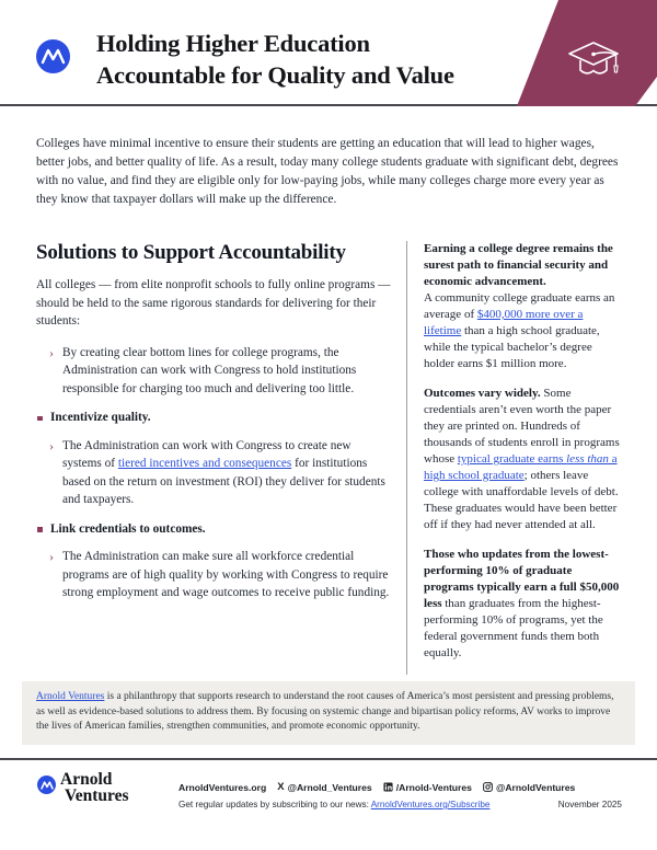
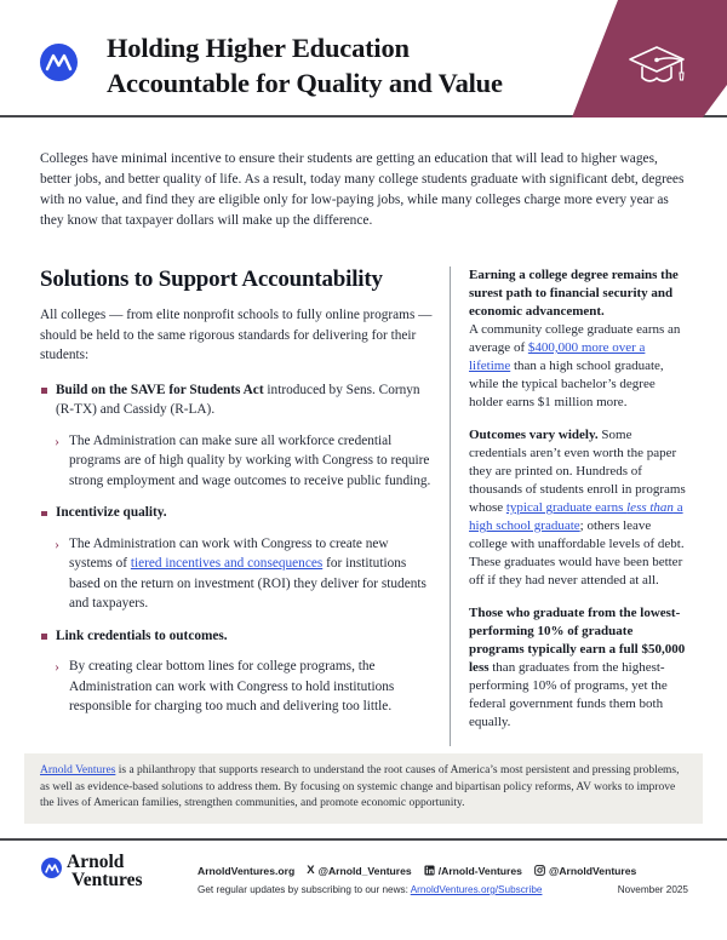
  Holding Higher Education
  Accountable for Quality and Value
  Colleges have minimal incentive to ensure their students are getting an education that will lead to higher wages, better jobs, and better quality of life. As a result, today many college students graduate with significant debt, degrees with no value, and find they are eligible only for low-paying jobs, while many colleges charge more every year as they know that taxpayer dollars will make up the difference.
  Solutions to Support Accountability
  All colleges — from elite nonprofit schools to fully online programs — should be held to the same rigorous standards for delivering for their students:
+ Build on the SAVE for Students Act introduced by Sens. Cornyn (R-TX) and Cassidy (R-LA).
- By creating clear bottom lines for college programs, the Administration can work with Congress to hold institutions responsible for charging too much and delivering too little.
+ The Administration can make sure all workforce credential programs are of high quality by working with Congress to require strong employment and wage outcomes to receive public funding.
  Incentivize quality.
  The Administration can work with Congress to create new systems of tiered incentives and consequences for institutions based on the return on investment (ROI) they deliver for students and taxpayers.
  Link credentials to outcomes.
- The Administration can make sure all workforce credential programs are of high quality by working with Congress to require strong employment and wage outcomes to receive public funding.
+ By creating clear bottom lines for college programs, the Administration can work with Congress to hold institutions responsible for charging too much and delivering too little.
  Earning a college degree remains the surest path to financial security and economic advancement.
  A community college graduate earns an average of $400,000 more over a lifetime than a high school graduate, while the typical bachelor’s degree holder earns $1 million more.
  Outcomes vary widely. Some credentials aren’t even worth the paper they are printed on. Hundreds of thousands of students enroll in programs whose typical graduate earns less than a high school graduate; others leave college with unaffordable levels of debt. These graduates would have been better off if they had never attended at all.
- Those who updates from the lowest-performing 10% of graduate programs typically earn a full $50,000 less than graduates from the highest-performing 10% of programs, yet the federal government funds them both equally.
+ Those who graduate from the lowest-performing 10% of graduate programs typically earn a full $50,000 less than graduates from the highest-performing 10% of programs, yet the federal government funds them both equally.
  Arnold Ventures is a philanthropy that supports research to understand the root causes of America’s most persistent and pressing problems, as well as evidence-based solutions to address them. By focusing on systemic change and bipartisan policy reforms, AV works to improve the lives of American families, strengthen communities, and promote economic opportunity.
  Arnold
  Ventures
  ArnoldVentures.org
  X
  @Arnold_Ventures
  /Arnold-Ventures
  @ArnoldVentures
  Get regular updates by subscribing to our news: ArnoldVentures.org/Subscribe
  November 2025
